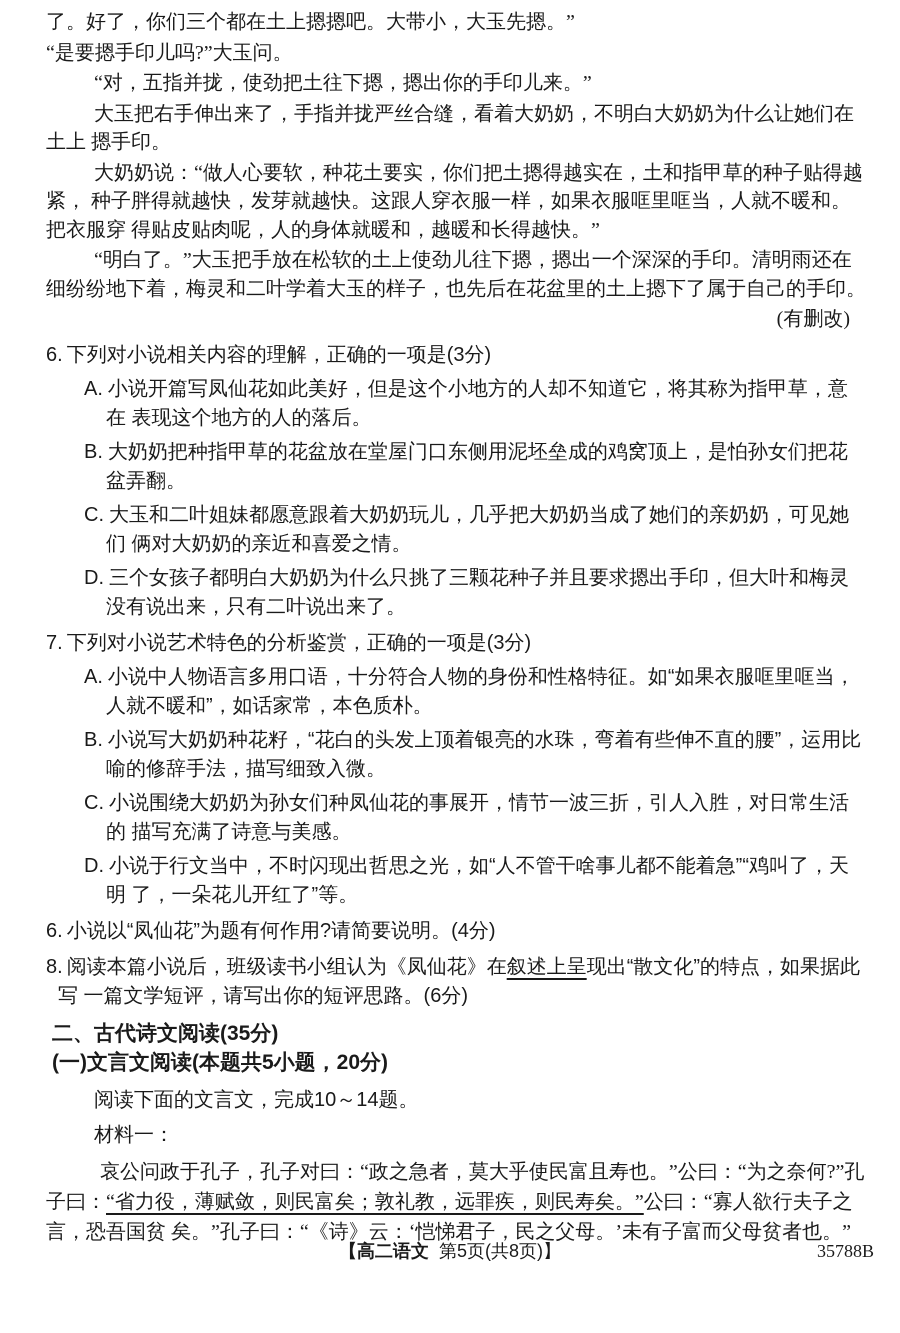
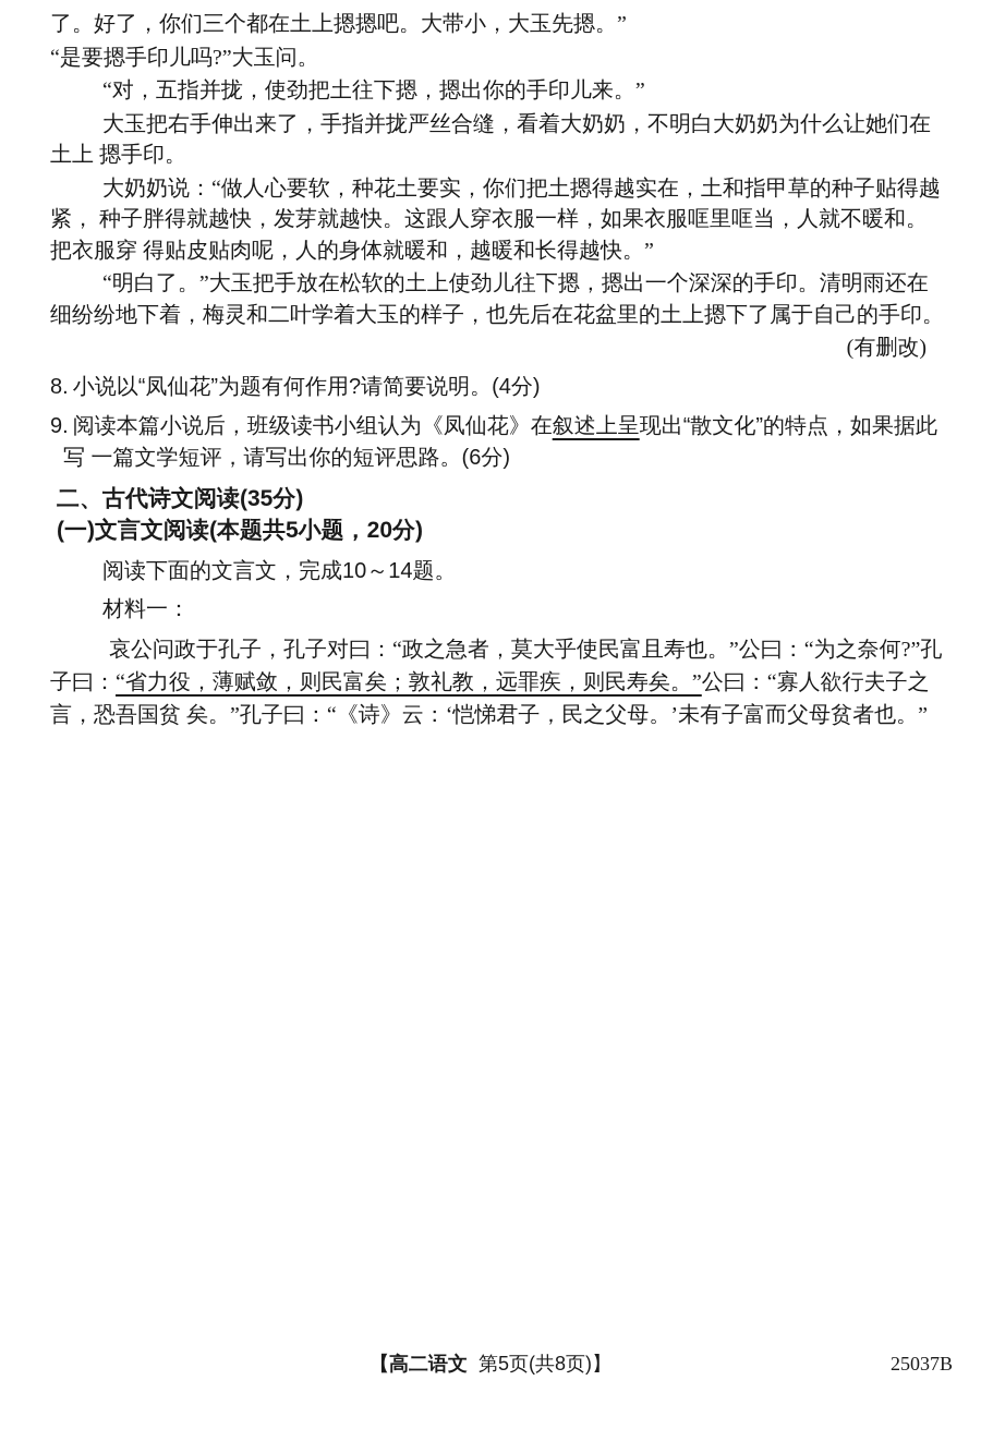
  了。好了，你们三个都在土上摁摁吧。大带小，大玉先摁。”
  “是要摁手印儿吗?”大玉问。
  “对，五指并拢，使劲把土往下摁，摁出你的手印儿来。”
  大玉把右手伸出来了，手指并拢严丝合缝，看着大奶奶，不明白大奶奶为什么让她们在土上 摁手印。
  大奶奶说：“做人心要软，种花土要实，你们把土摁得越实在，土和指甲草的种子贴得越紧， 种子胖得就越快，发芽就越快。这跟人穿衣服一样，如果衣服哐里哐当，人就不暖和。把衣服穿 得贴皮贴肉呢，人的身体就暖和，越暖和长得越快。”
  “明白了。”大玉把手放在松软的土上使劲儿往下摁，摁出一个深深的手印。清明雨还在细纷纷地下着，梅灵和二叶学着大玉的样子，也先后在花盆里的土上摁下了属于自己的手印。
  (有删改)
- 6. 下列对小说相关内容的理解，正确的一项是(3分)
- A. 小说开篇写凤仙花如此美好，但是这个小地方的人却不知道它，将其称为指甲草，意在 表现这个地方的人的落后。
- B. 大奶奶把种指甲草的花盆放在堂屋门口东侧用泥坯垒成的鸡窝顶上，是怕孙女们把花 盆弄翻。
- C. 大玉和二叶姐妹都愿意跟着大奶奶玩儿，几乎把大奶奶当成了她们的亲奶奶，可见她们 俩对大奶奶的亲近和喜爱之情。
- D. 三个女孩子都明白大奶奶为什么只挑了三颗花种子并且要求摁出手印，但大叶和梅灵 没有说出来，只有二叶说出来了。
- 7. 下列对小说艺术特色的分析鉴赏，正确的一项是(3分)
- A. 小说中人物语言多用口语，十分符合人物的身份和性格特征。如“如果衣服哐里哐当， 人就不暖和”，如话家常，本色质朴。
- B. 小说写大奶奶种花籽，“花白的头发上顶着银亮的水珠，弯着有些伸不直的腰”，运用比 喻的修辞手法，描写细致入微。
- C. 小说围绕大奶奶为孙女们种凤仙花的事展开，情节一波三折，引人入胜，对日常生活的 描写充满了诗意与美感。
- D. 小说于行文当中，不时闪现出哲思之光，如“人不管干啥事儿都不能着急”“鸡叫了，天明 了，一朵花儿开红了”等。
- 6. 小说以“凤仙花”为题有何作用?请简要说明。(4分)
+ 8. 小说以“凤仙花”为题有何作用?请简要说明。(4分)
- 8. 阅读本篇小说后，班级读书小组认为《凤仙花》在叙述上呈现出“散文化”的特点，如果据此写 一篇文学短评，请写出你的短评思路。(6分)
+ 9. 阅读本篇小说后，班级读书小组认为《凤仙花》在叙述上呈现出“散文化”的特点，如果据此写 一篇文学短评，请写出你的短评思路。(6分)
  二、古代诗文阅读(35分)
  (一)文言文阅读(本题共5小题，20分)
  阅读下面的文言文，完成10～14题。
  材料一：
  哀公问政于孔子，孔子对曰：“政之急者，莫大乎使民富且寿也。”公曰：“为之奈何?”孔子曰：“省力役，薄赋敛，则民富矣；敦礼教，远罪疾，则民寿矣。”公曰：“寡人欲行夫子之言，恐吾国贫 矣。”孔子曰：“《诗》云：‘恺悌君子，民之父母。’未有子富而父母贫者也。”
  【高二语文 第5页(共8页)】
- 35788B
+ 25037B
